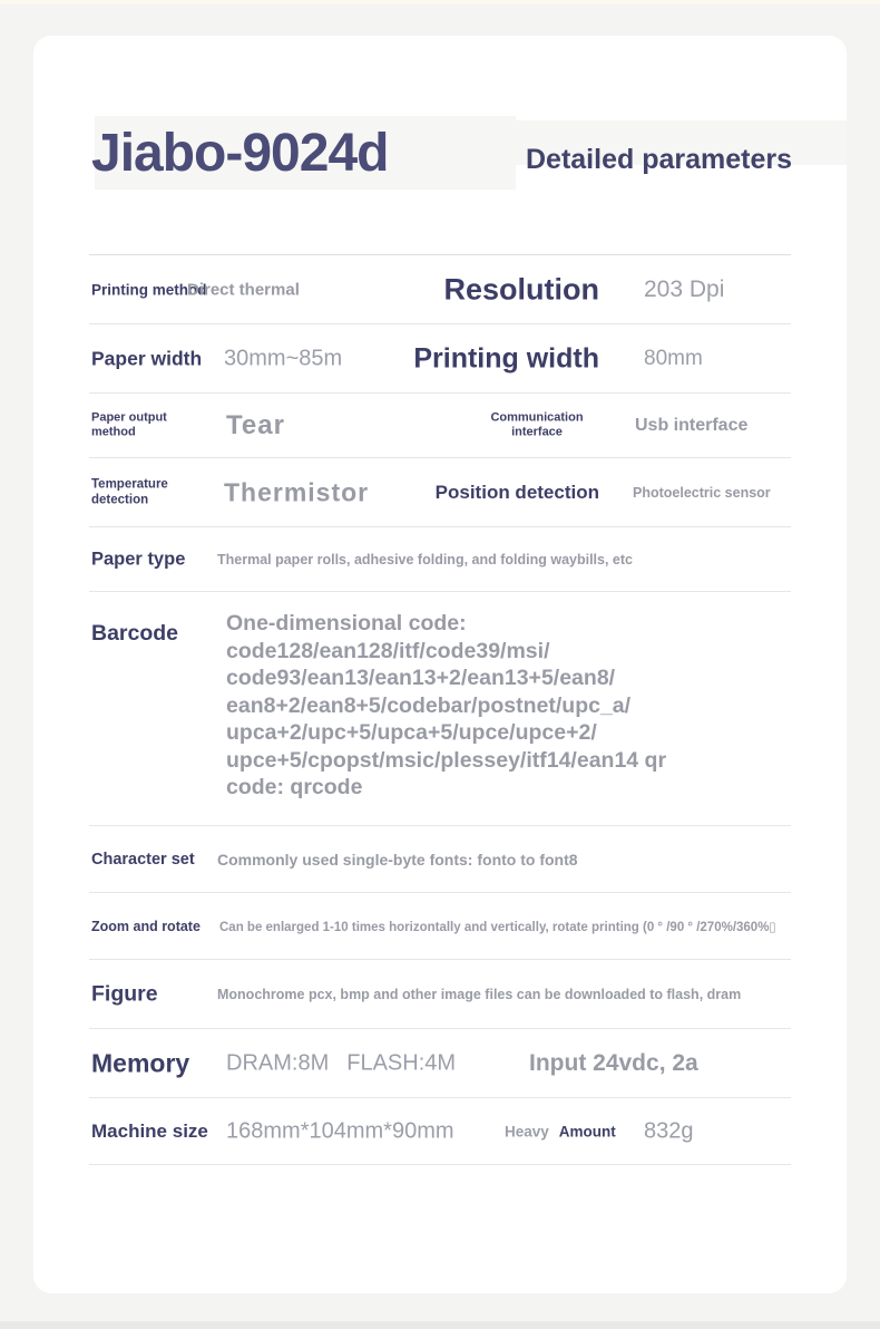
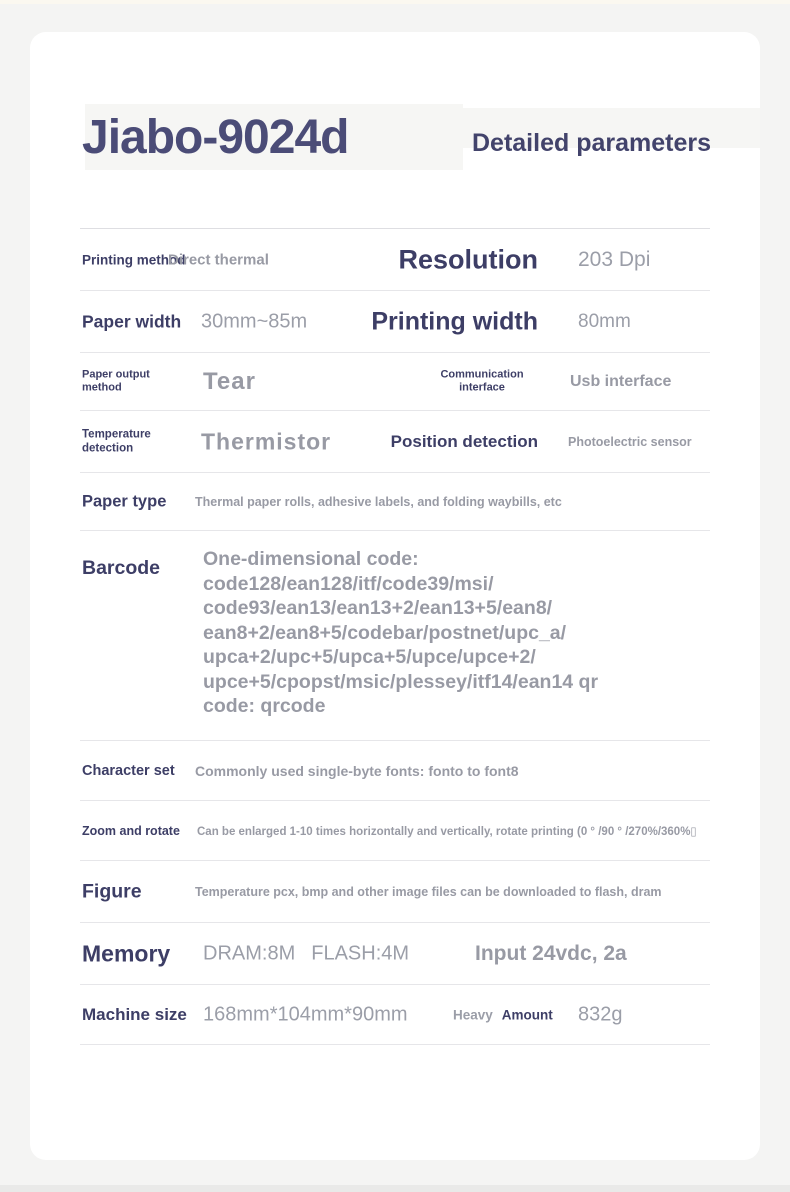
  Jiabo-9024d
  Detailed parameters
  Printing method
  Direct thermal
  Resolution
  203 Dpi
  Paper width
  30mm~85m
  Printing width
  80mm
  Paper output
  method
  Tear
  Communication
  interface
  Usb interface
  Temperature
  detection
  Thermistor
  Position detection
  Photoelectric sensor
  Paper type
- Thermal paper rolls, adhesive folding, and folding waybills, etc
+ Thermal paper rolls, adhesive labels, and folding waybills, etc
  Barcode
  One-dimensional code:
  code128/ean128/itf/code39/msi/
  code93/ean13/ean13+2/ean13+5/ean8/
  ean8+2/ean8+5/codebar/postnet/upc_a/
  upca+2/upc+5/upca+5/upce/upce+2/
  upce+5/cpopst/msic/plessey/itf14/ean14 qr
  code: qrcode
  Character set
  Commonly used single-byte fonts: fonto to font8
  Zoom and rotate
  Can be enlarged 1-10 times horizontally and vertically, rotate printing (0 ° /90 ° /270%/360%▯
  Figure
- Monochrome pcx, bmp and other image files can be downloaded to flash, dram
+ Temperature pcx, bmp and other image files can be downloaded to flash, dram
  Memory
  DRAM:8M
  FLASH:4M
  Input 24vdc, 2a
  Machine size
  168mm*104mm*90mm
  Heavy
  Amount
  832g
